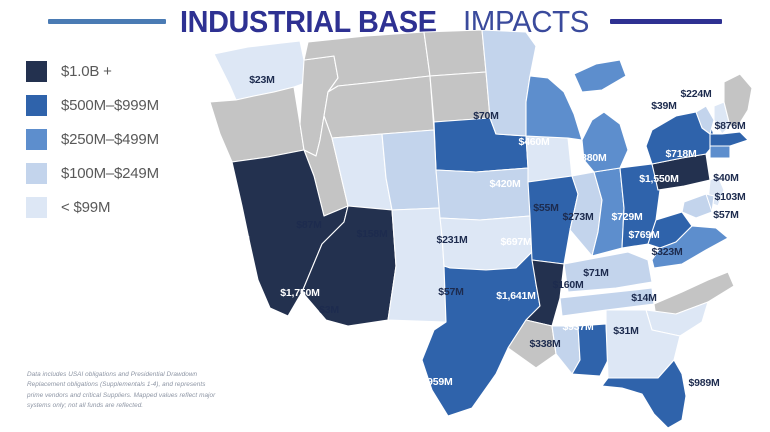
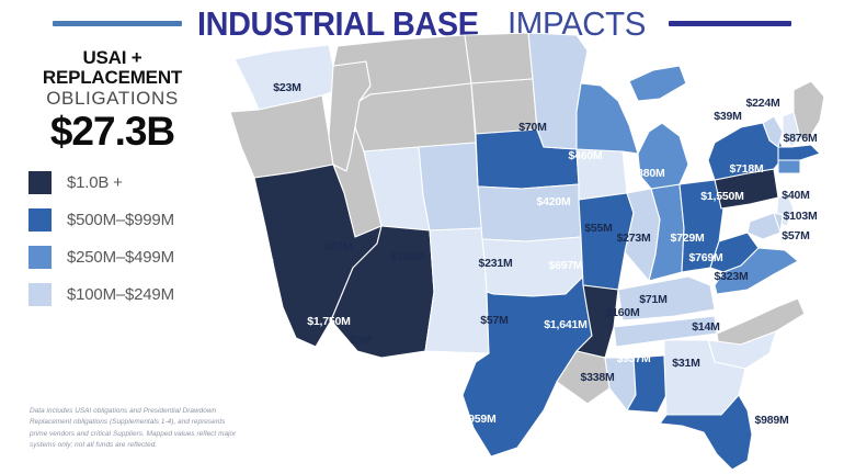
  INDUSTRIAL BASE
  IMPACTS
+ USAI +
+ REPLACEMENT
+ OBLIGATIONS
+ $27.3B
  $1.0B +
  $500M–$999M
  $250M–$499M
  $100M–$249M
- < $99M
  $23M
  $1,319M
  $1,750M
  $3M
  $959M
  $57M
  $231M
  $70M
  $420M
  $460M
  $55M
  $380M
  $697M
  $1,641M
  $273M
  $71M
  $729M
  $160M
  $338M
  $937M
  $31M
  $14M
  $1,550M
  $769M
  $323M
  $718M
  $39M
  $224M
  $876M
  $40M
  $103M
  $57M
  $989M
